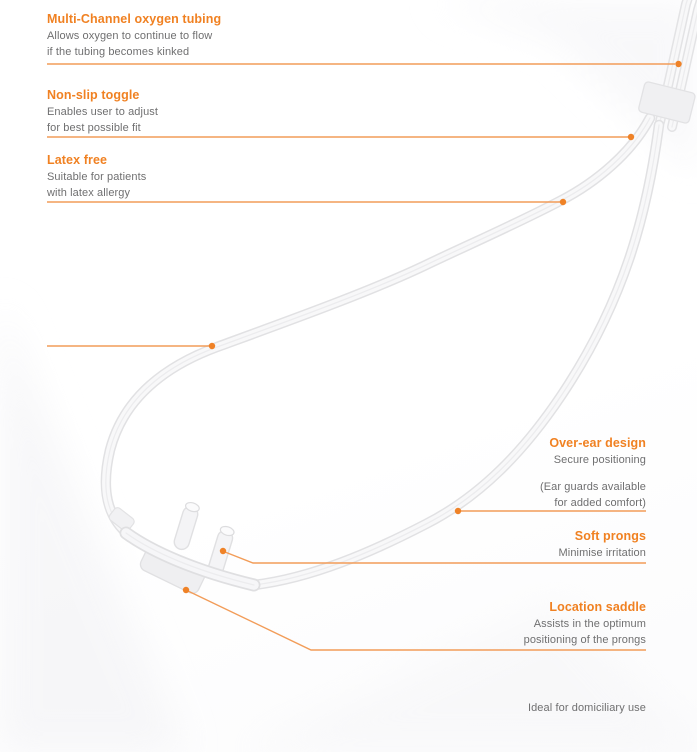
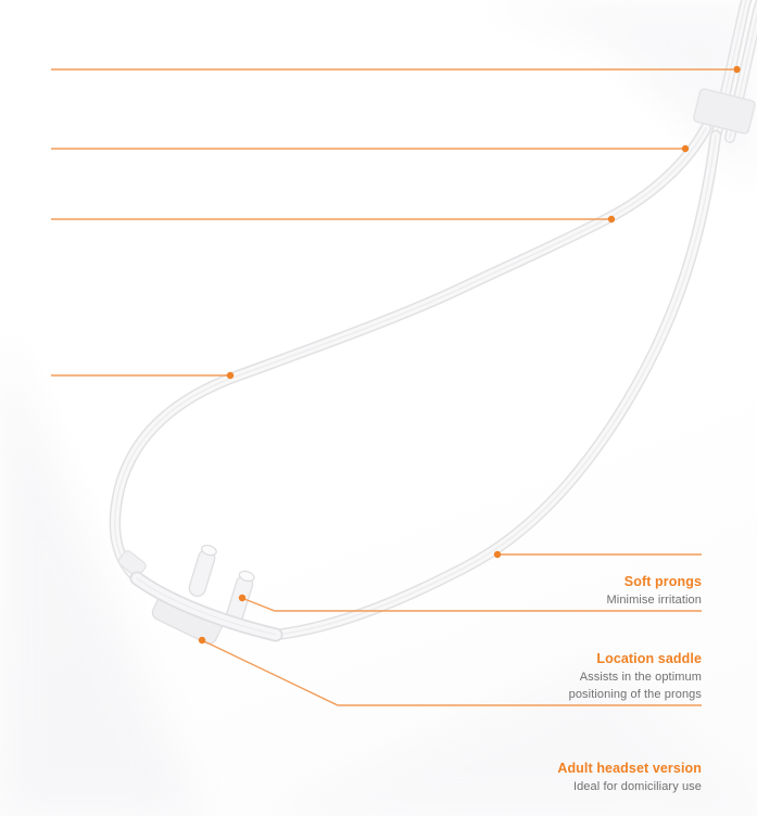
- Multi-Channel oxygen tubing
- Allows oxygen to continue to flow
- if the tubing becomes kinked
- Non-slip toggle
- Enables user to adjust
- for best possible fit
- Latex free
- Suitable for patients
- with latex allergy
- Over-ear design
- Secure positioning
- (Ear guards available
- for added comfort)
  Soft prongs
  Minimise irritation
  Location saddle
  Assists in the optimum
  positioning of the prongs
+ Adult headset version
  Ideal for domiciliary use
